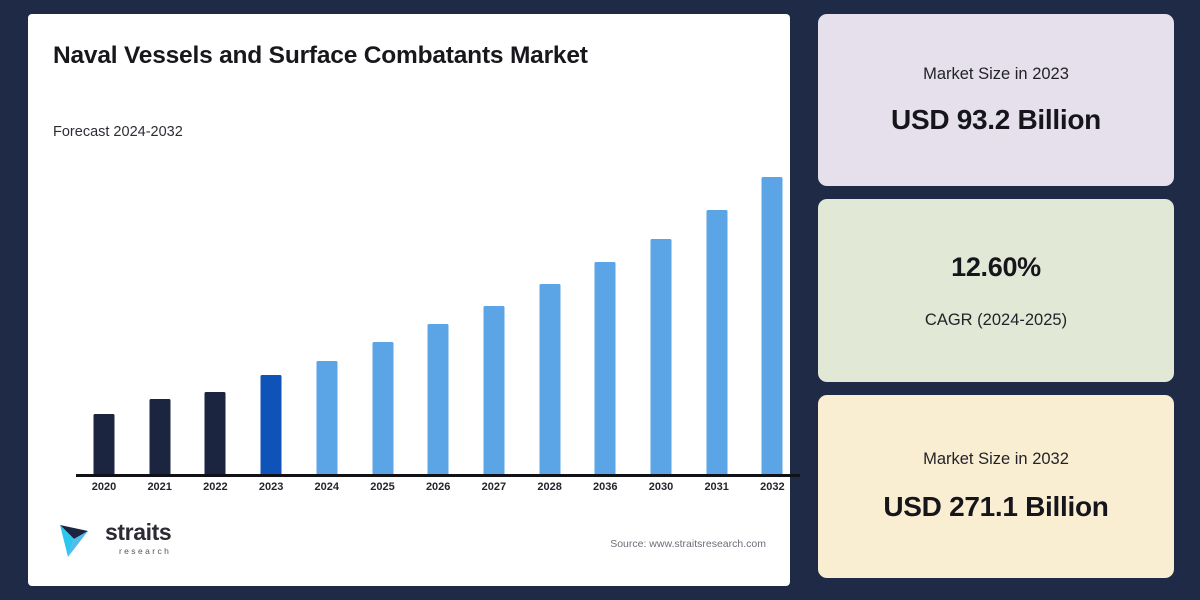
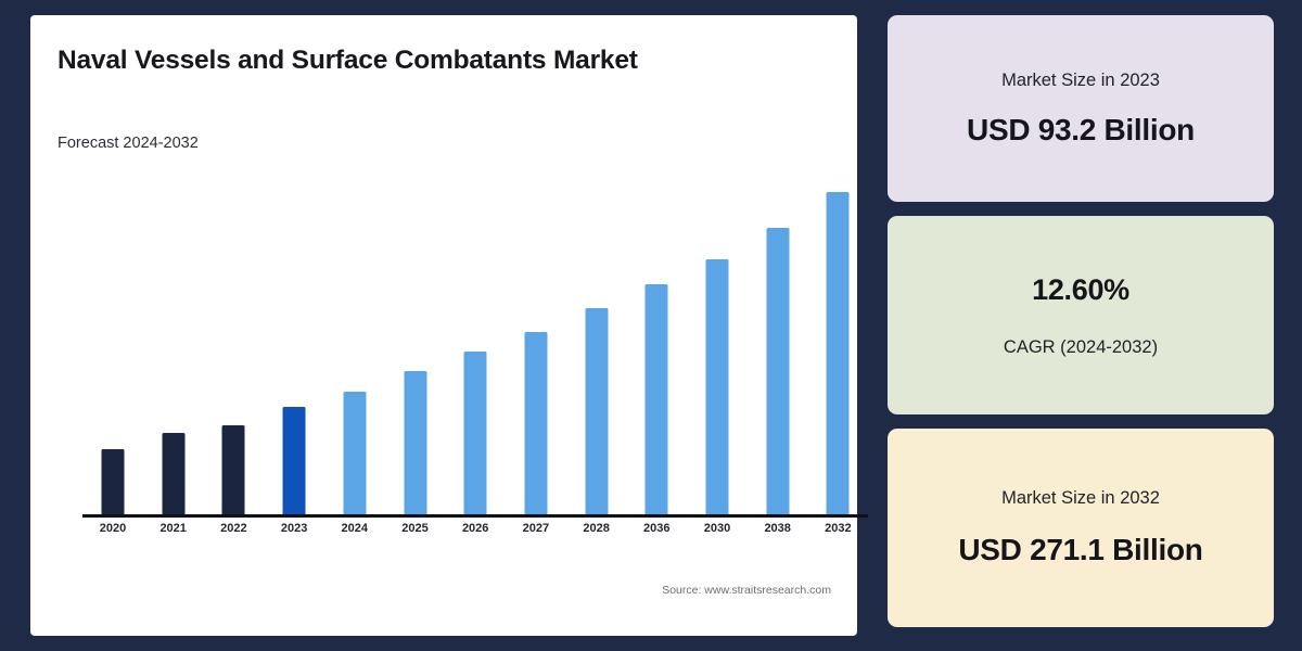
  Naval Vessels and Surface Combatants Market
  Forecast 2024-2032
  2020
  2021
  2022
  2023
  2024
  2025
  2026
  2027
  2028
  2036
  2030
- 2031
+ 2038
  2032
- straits
- research
  Source: www.straitsresearch.com
  Market Size in 2023
  USD 93.2 Billion
  12.60%
- CAGR (2024-2025)
+ CAGR (2024-2032)
  Market Size in 2032
  USD 271.1 Billion
